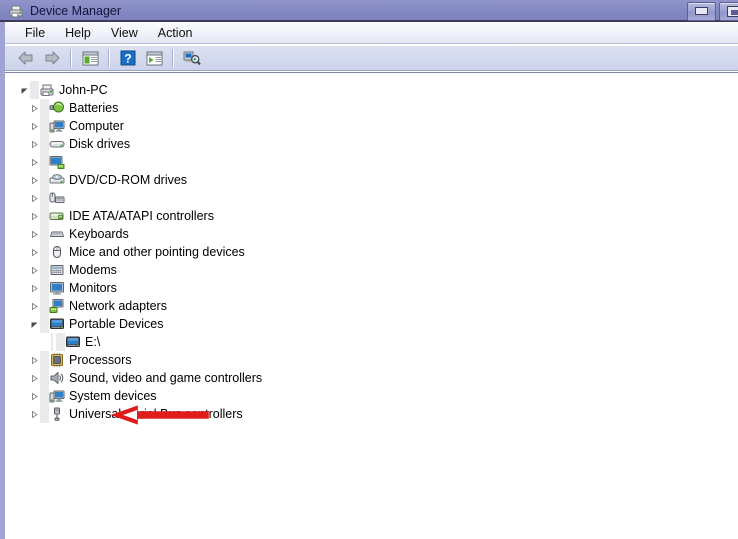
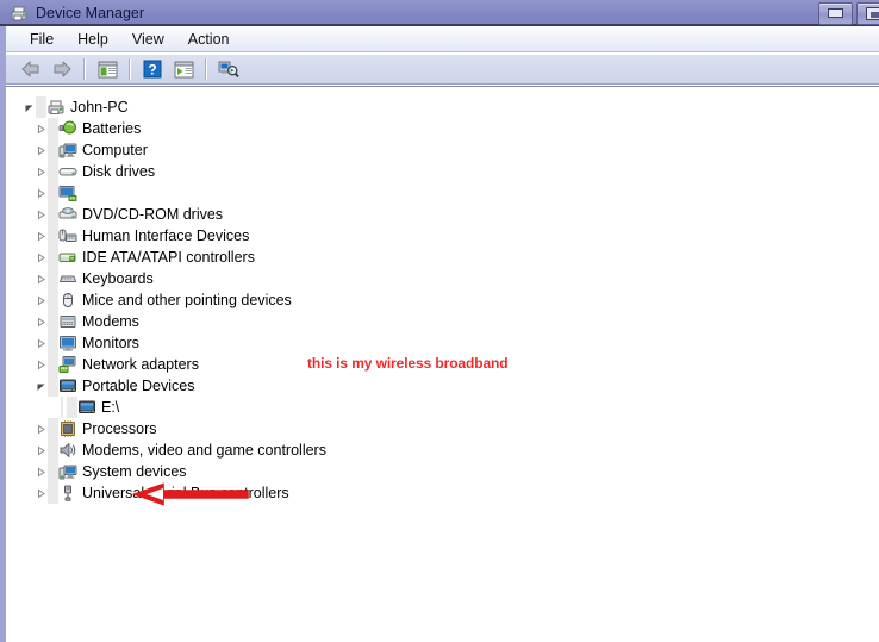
  Device Manager
  File
  Help
  View
  Action
  ?
  John-PC
  Batteries
  Computer
  Disk drives
  DVD/CD-ROM drives
+ Human Interface Devices
  IDE ATA/ATAPI controllers
  Keyboards
  Mice and other pointing devices
  Modems
  Monitors
  Network adapters
  Portable Devices
  E:\
  Processors
- Sound, video and game controllers
+ Modems, video and game controllers
  System devices
+ this is my wireless broadband
